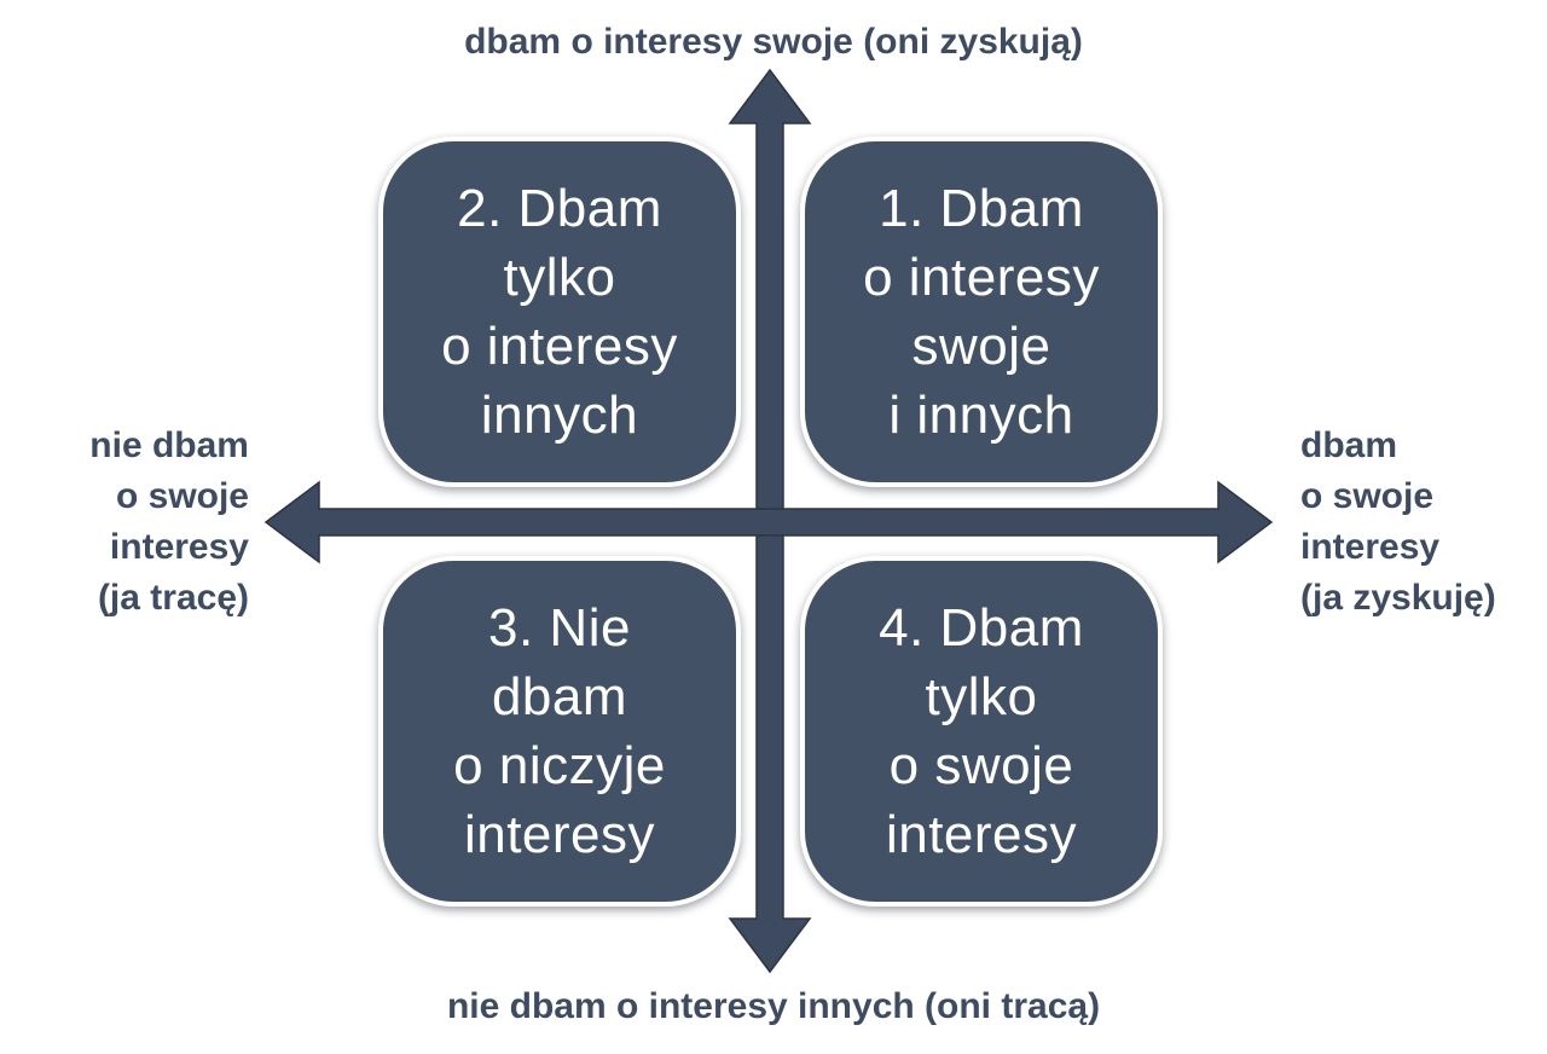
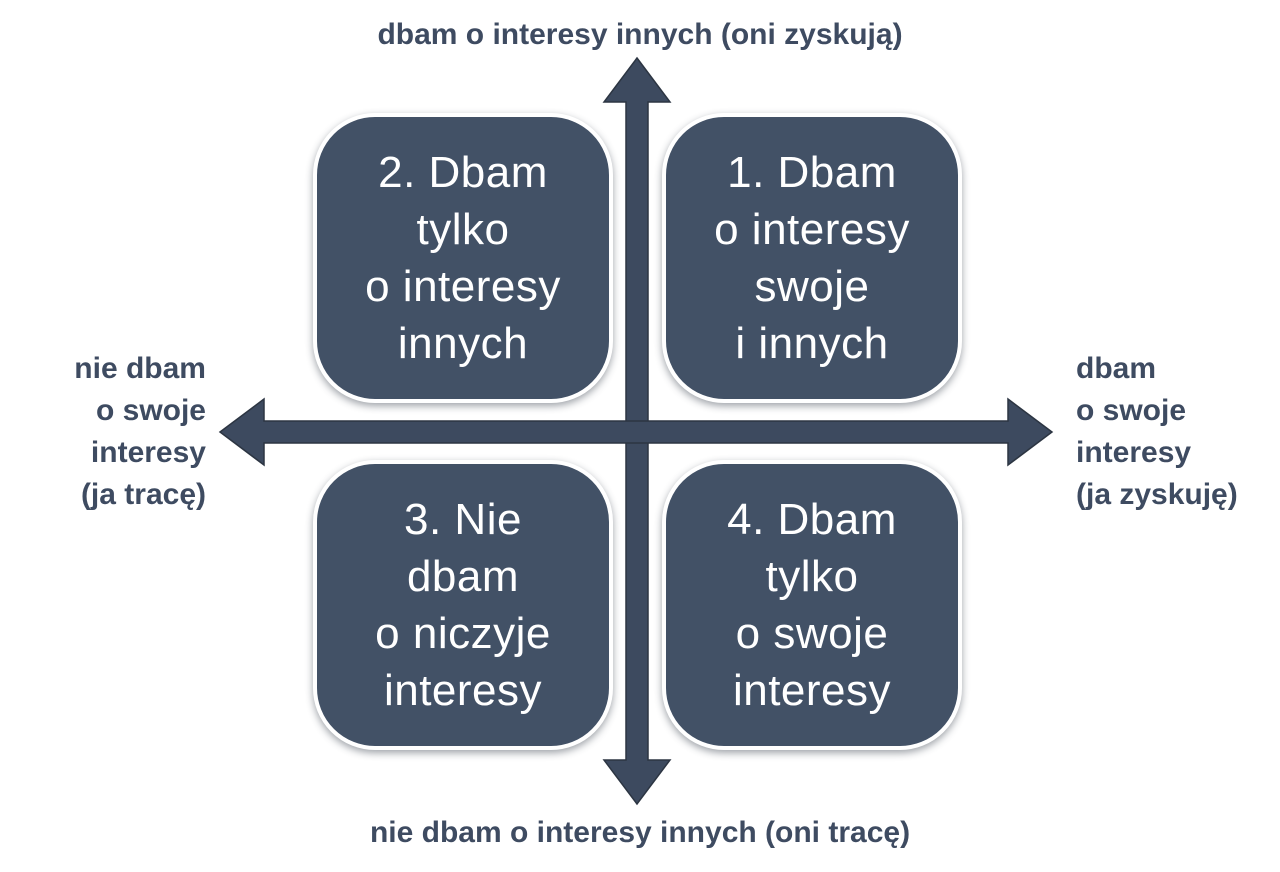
  2. Dbam
  tylko
  o interesy
  innych
  1. Dbam
  o interesy
  swoje
  i innych
  3. Nie
  dbam
  o niczyje
  interesy
  4. Dbam
  tylko
  o swoje
  interesy
- dbam o interesy swoje (oni zyskują)
+ dbam o interesy innych (oni zyskują)
- nie dbam o interesy innych (oni tracą)
+ nie dbam o interesy innych (oni tracę)
  nie dbam
  o swoje
  interesy
  (ja tracę)
  dbam
  o swoje
  interesy
  (ja zyskuję)
